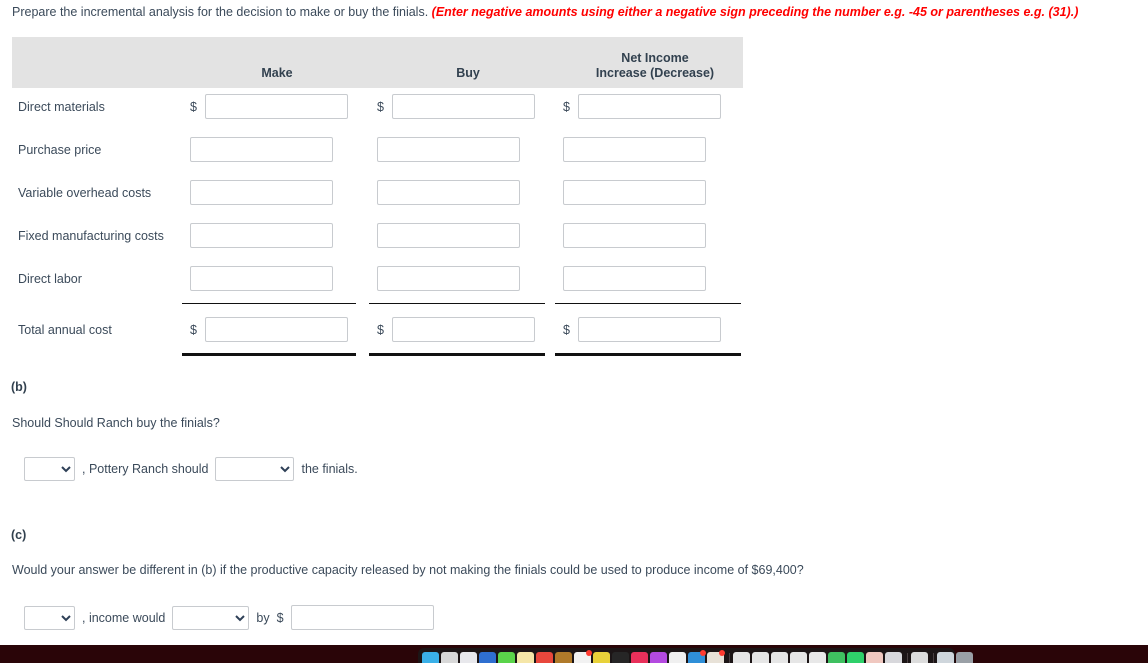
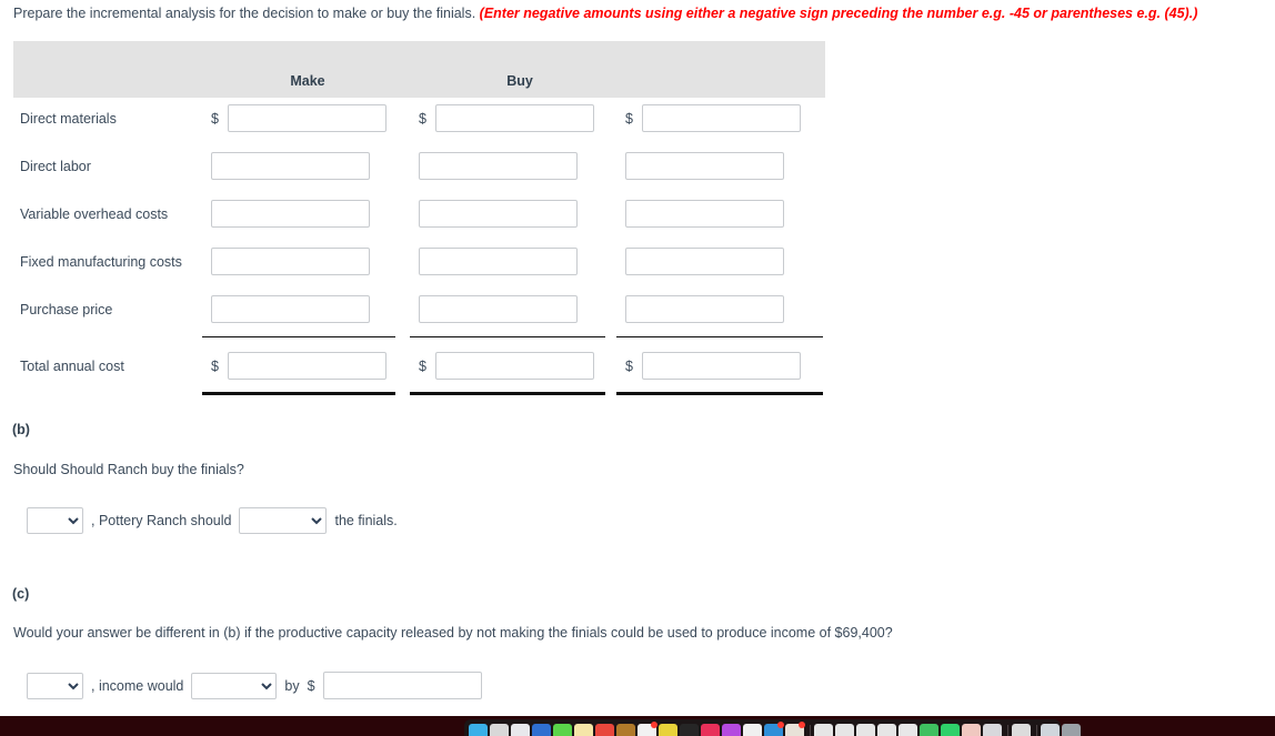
- Prepare the incremental analysis for the decision to make or buy the finials. (Enter negative amounts using either a negative sign preceding the number e.g. -45 or parentheses e.g. (31).)
+ Prepare the incremental analysis for the decision to make or buy the finials. (Enter negative amounts using either a negative sign preceding the number e.g. -45 or parentheses e.g. (45).)
  Make
  Buy
- Net Income
- Increase (Decrease)
  Direct materials
  $
  $
  $
- Purchase price
+ Direct labor
  Variable overhead costs
  Fixed manufacturing costs
- Direct labor
+ Purchase price
  Total annual cost
  $
  $
  $
  (b)
  Should Should Ranch buy the finials?
  , Pottery Ranch should
  the finials.
  (c)
  Would your answer be different in (b) if the productive capacity released by not making the finials could be used to produce income of $69,400?
  , income would
  by
  $
